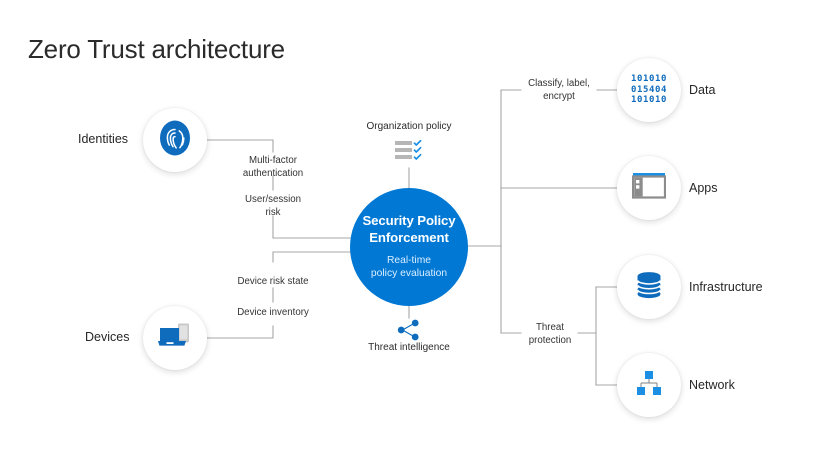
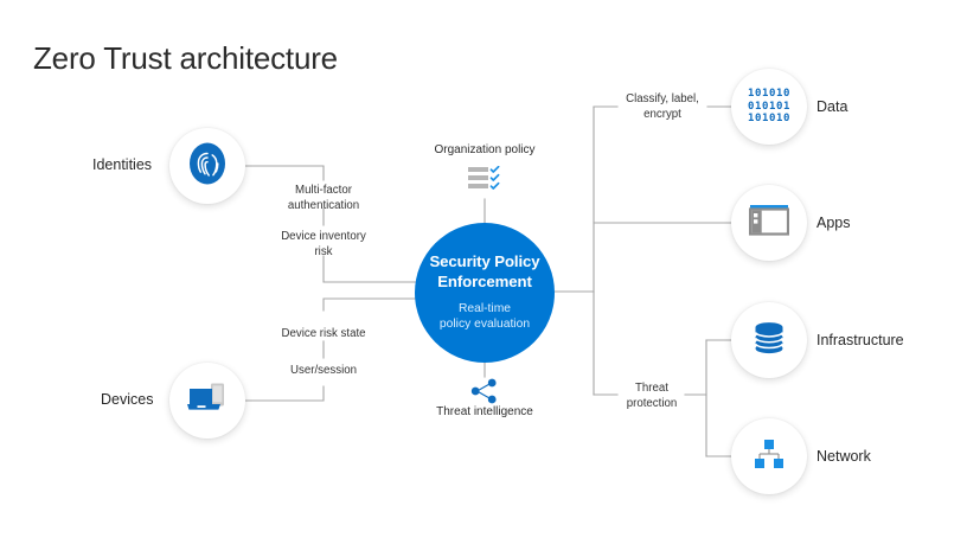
  Zero Trust architecture
  Security Policy
  Enforcement
  Real-time
  policy evaluation
  Identities
  Devices
  Multi-factor
  authentication
- User/session
+ Device inventory
  risk
  Device risk state
- Device inventory
+ User/session
  Organization policy
  Threat intelligence
  Classify, label,
  encrypt
  Threat
  protection
  101010
- 015404
+ 010101
  101010
  Data
  Apps
  Infrastructure
  Network
